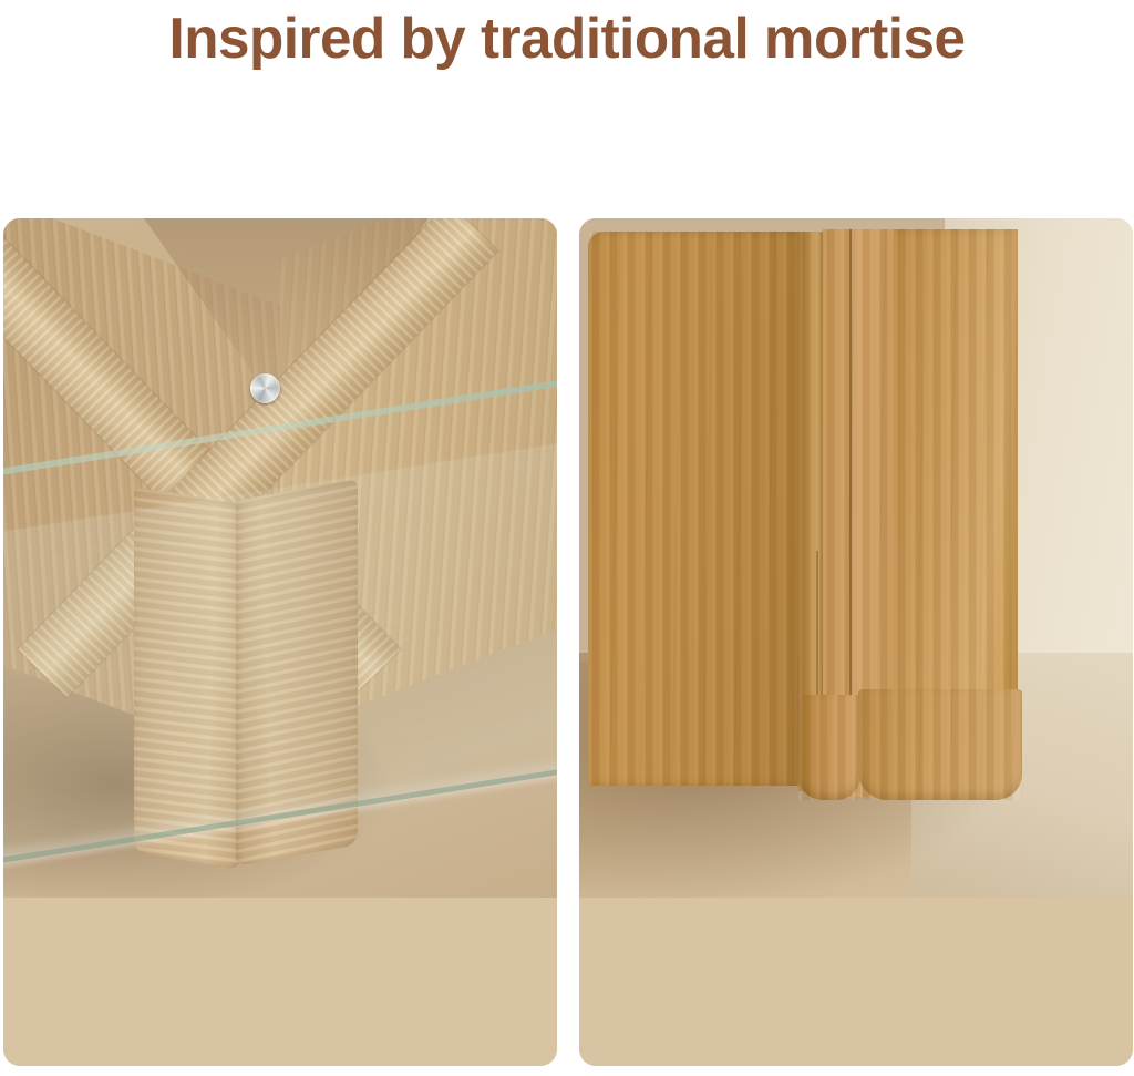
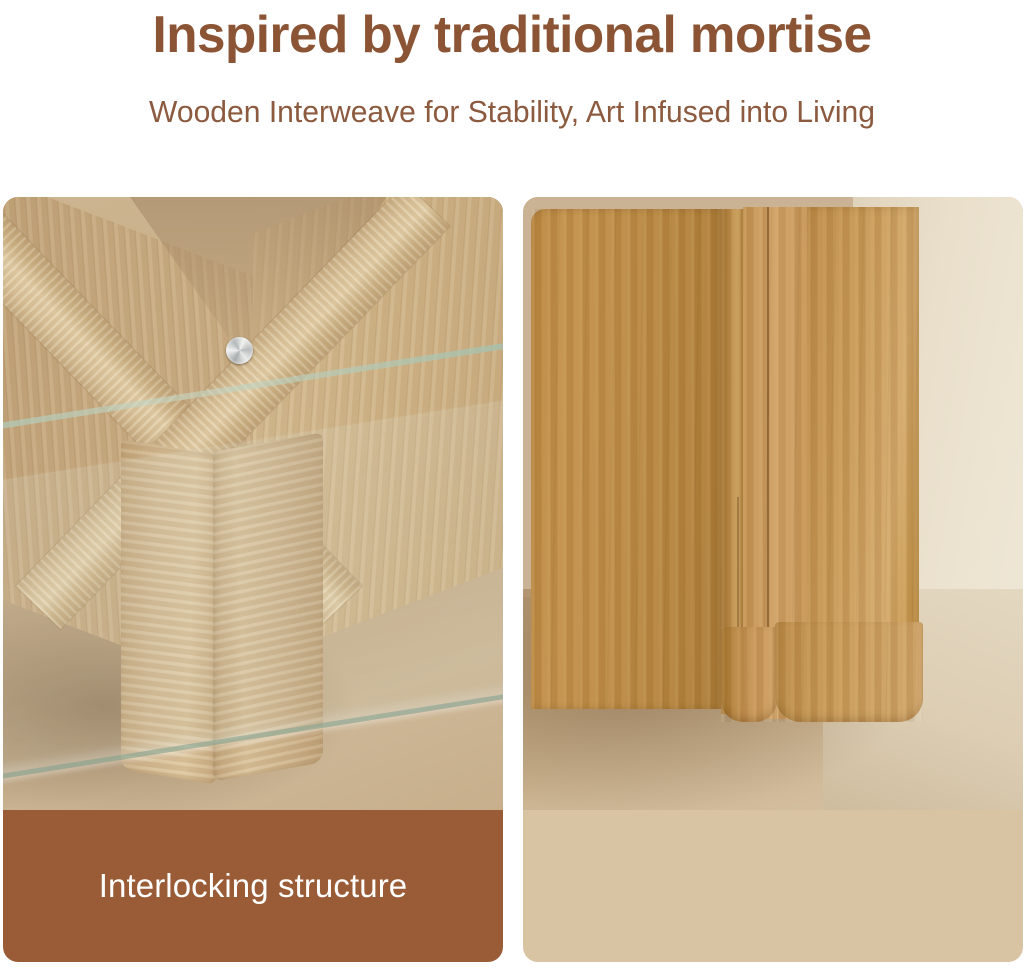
  Inspired by traditional mortise
+ Wooden Interweave for Stability, Art Infused into Living
+ Interlocking structure
